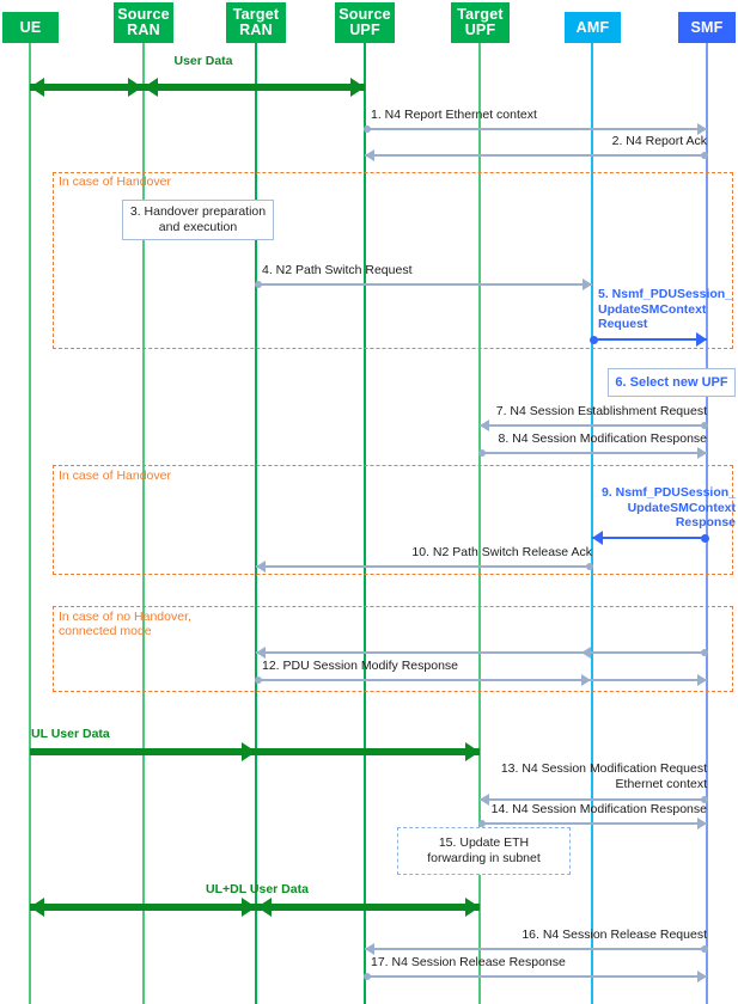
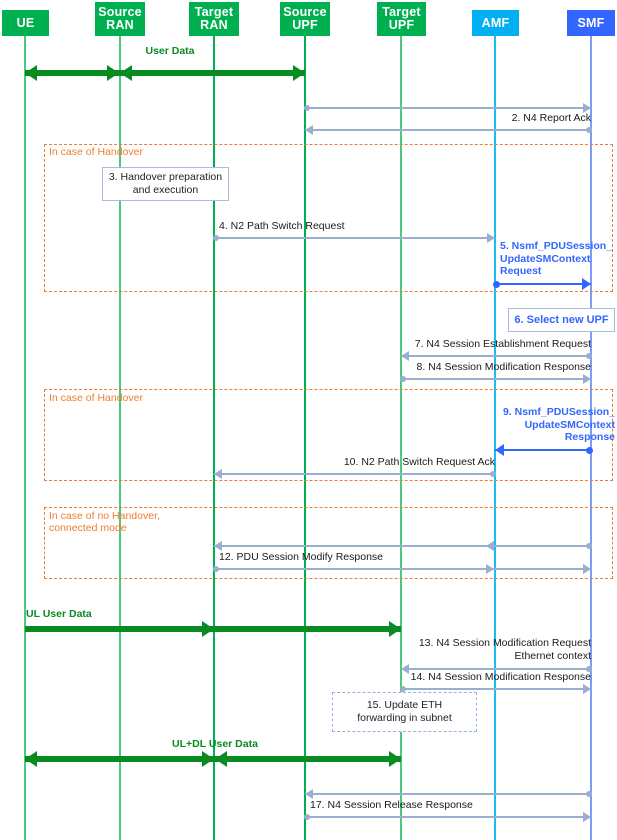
  UE
  Source
  RAN
  Target
  RAN
  Source
  UPF
  Target
  UPF
  AMF
  SMF
  In case of Handover
  In case of Handover
  In case of no Handover,
  connected mode
  User Data
- 1. N4 Report Ethernet context
  2. N4 Report Ack
  3. Handover preparation
  and execution
  4. N2 Path Switch Request
  5. Nsmf_PDUSession_
  UpdateSMContext
  Request
  6. Select new UPF
  7. N4 Session Establishment Request
  8. N4 Session Modification Response
  9. Nsmf_PDUSession_
  UpdateSMContext
  Response
- 10. N2 Path Switch Release Ack
+ 10. N2 Path Switch Request Ack
  12. PDU Session Modify Response
  UL User Data
  13. N4 Session Modification Request
  Ethernet context
  14. N4 Session Modification Response
  15. Update ETH
  forwarding in subnet
  UL+DL User Data
- 16. N4 Session Release Request
  17. N4 Session Release Response
